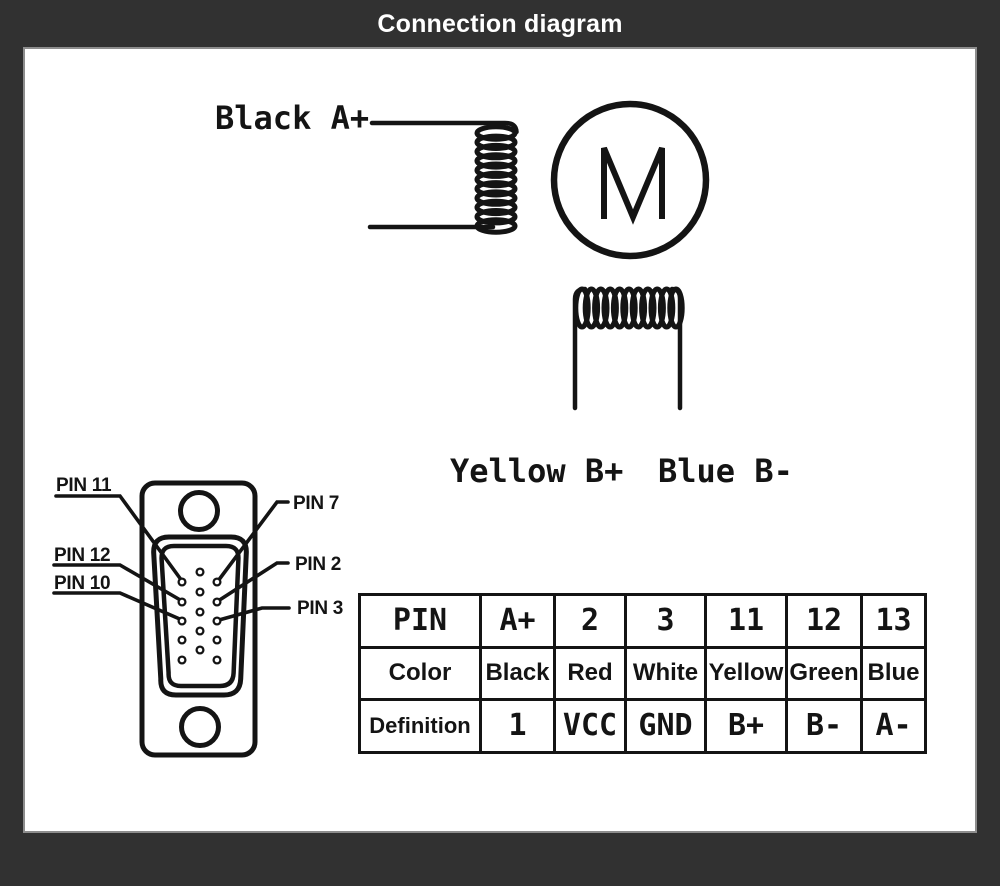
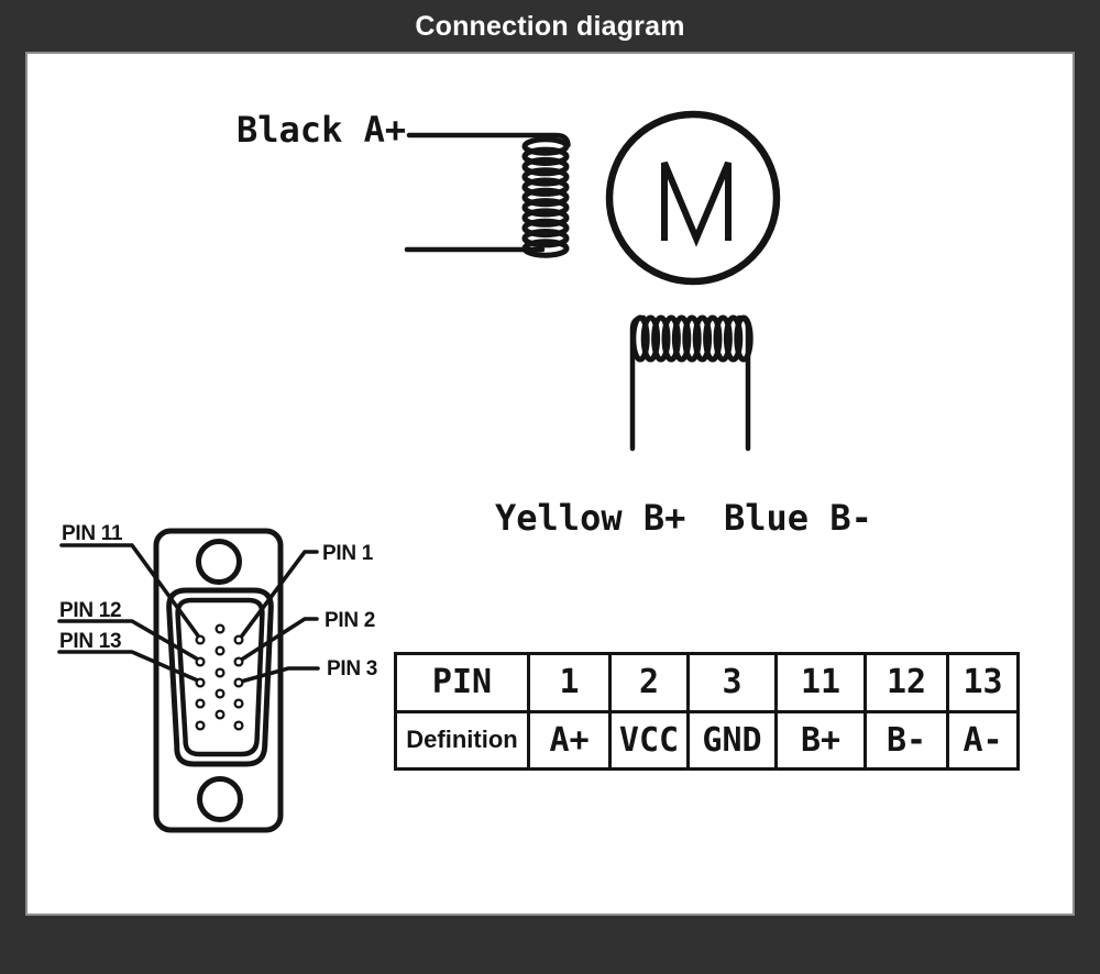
  Connection diagram
  Black A+
  Yellow B+
  Blue B-
  PIN 11
  PIN 12
- PIN 10
+ PIN 13
- PIN 7
+ PIN 1
  PIN 2
  PIN 3
- PIN	A+	2	3	11	12	13
+ PIN	1	2	3	11	12	13
- Color	Black	Red	White	Yellow	Green	Blue
- Definition	1	VCC	GND	B+	B-	A-
+ Definition	A+	VCC	GND	B+	B-	A-
